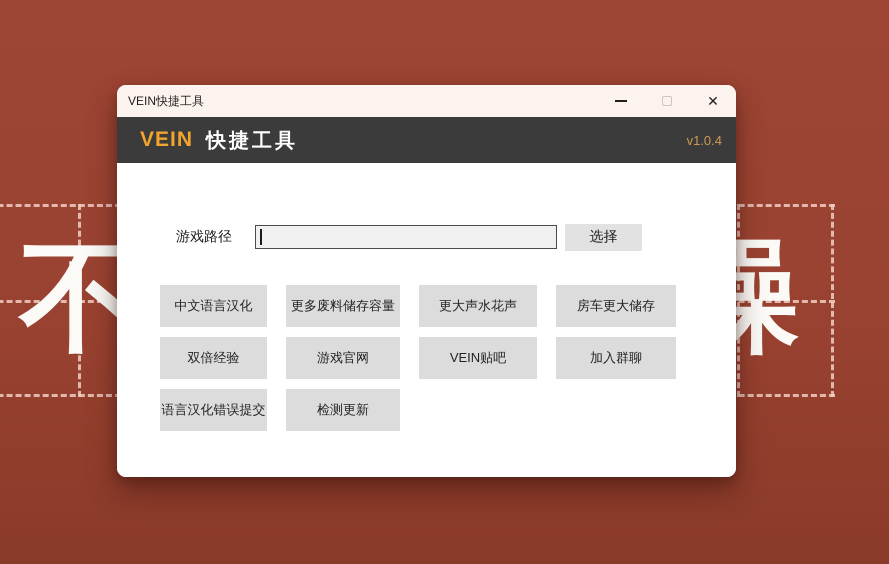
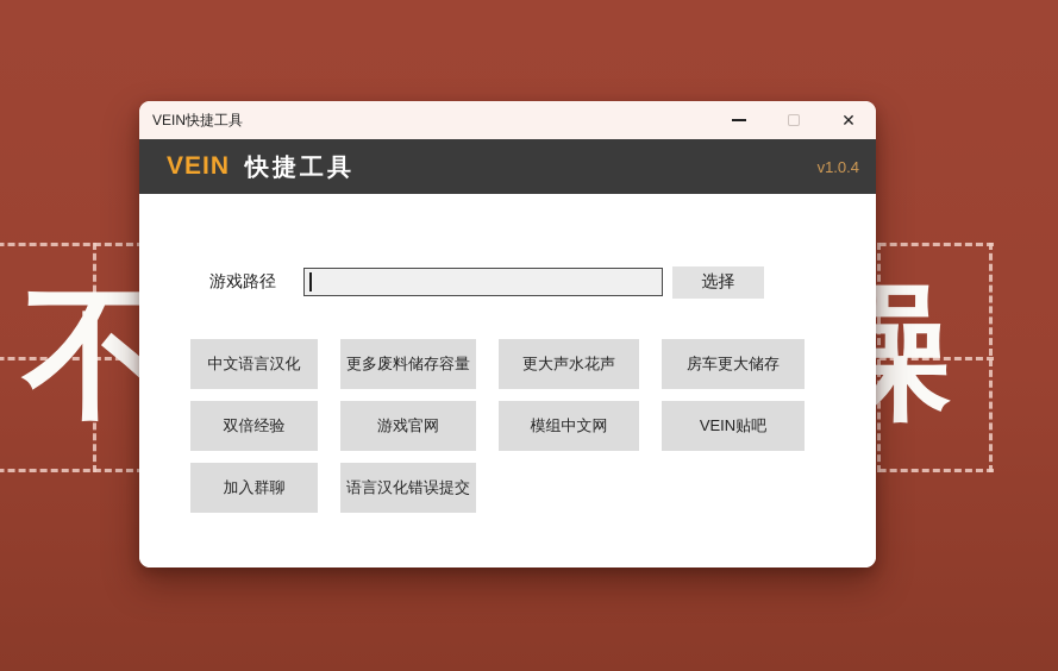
  不
  躁
  VEIN快捷工具
  ✕
  VEIN
  快捷工具
  v1.0.4
  游戏路径
  选择
  中文语言汉化
  更多废料储存容量
  更大声水花声
  房车更大储存
  双倍经验
  游戏官网
+ 模组中文网
  VEIN贴吧
  加入群聊
  语言汉化错误提交
- 检测更新
